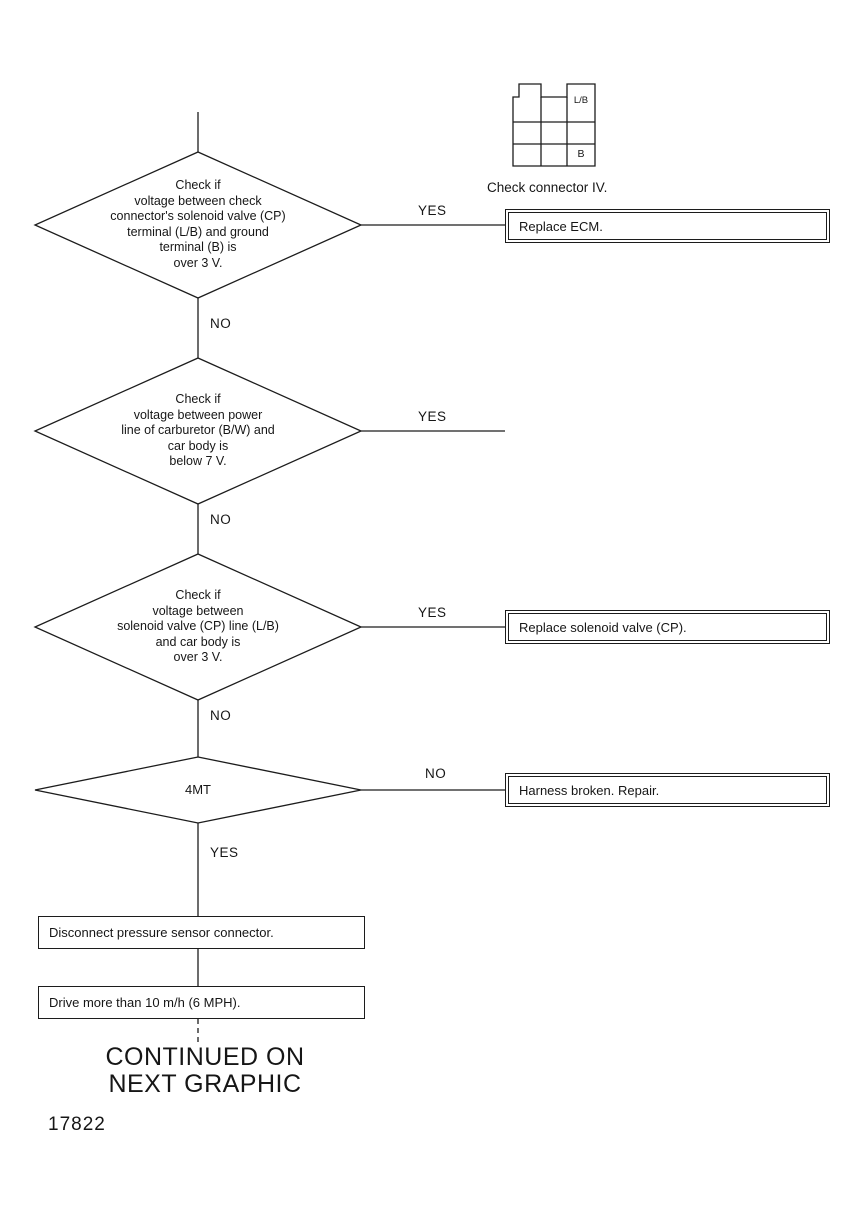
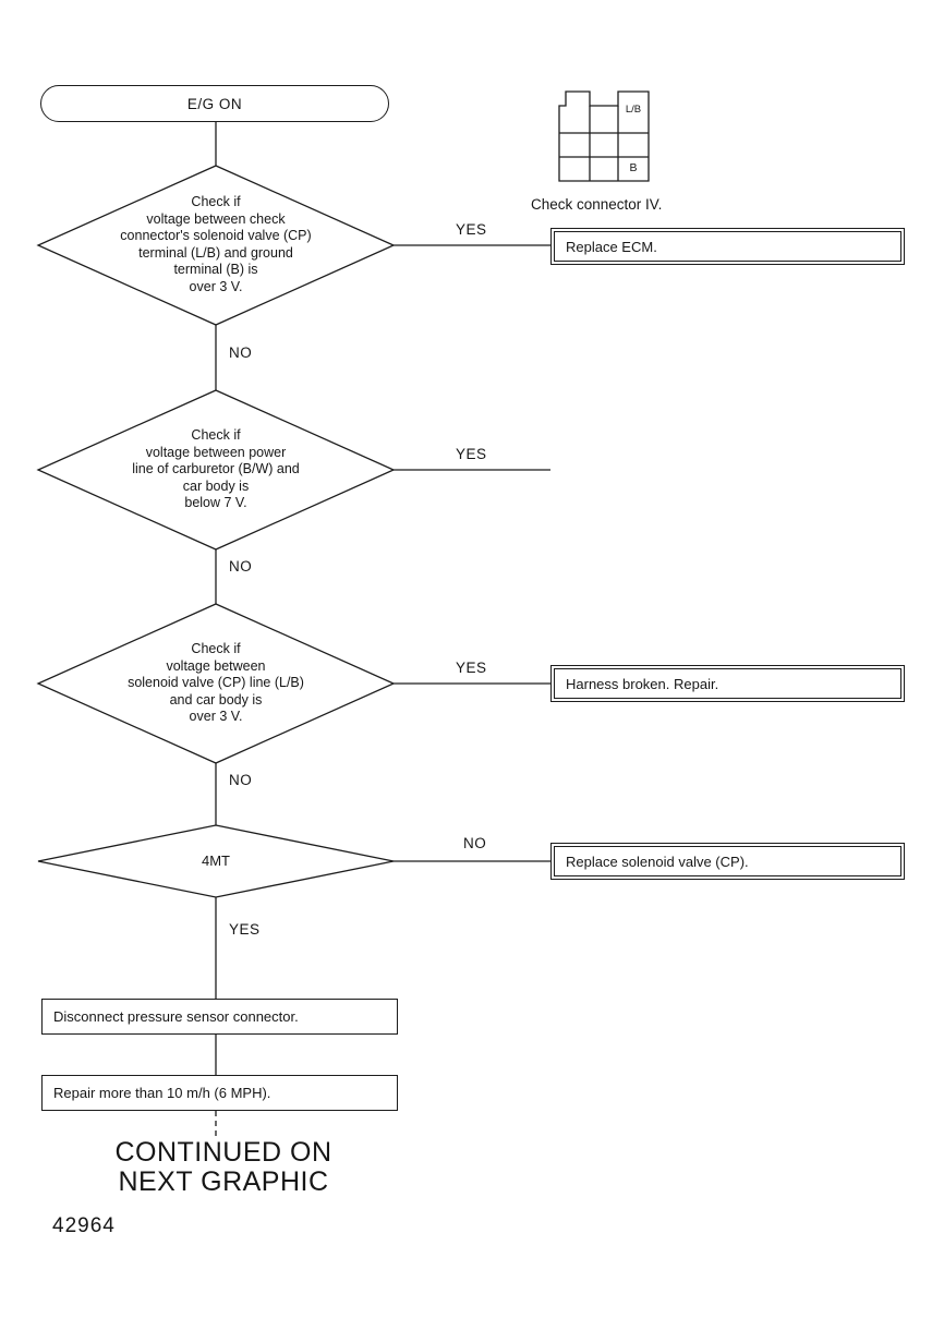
+ E/G ON
  L/B
  B
  Check connector IV.
  Check if
  voltage between check
  connector's solenoid valve (CP)
  terminal (L/B) and ground
  terminal (B) is
  over 3 V.
  YES
  NO
  Replace ECM.
  Check if
  voltage between power
  line of carburetor (B/W) and
  car body is
  below 7 V.
  YES
  NO
  Check if
  voltage between
  solenoid valve (CP) line (L/B)
  and car body is
  over 3 V.
  YES
  NO
- Replace solenoid valve (CP).
+ Harness broken. Repair.
  4MT
  NO
  YES
- Harness broken. Repair.
+ Replace solenoid valve (CP).
  Disconnect pressure sensor connector.
- Drive more than 10 m/h (6 MPH).
+ Repair more than 10 m/h (6 MPH).
  CONTINUED ON
  NEXT GRAPHIC
- 17822
+ 42964
